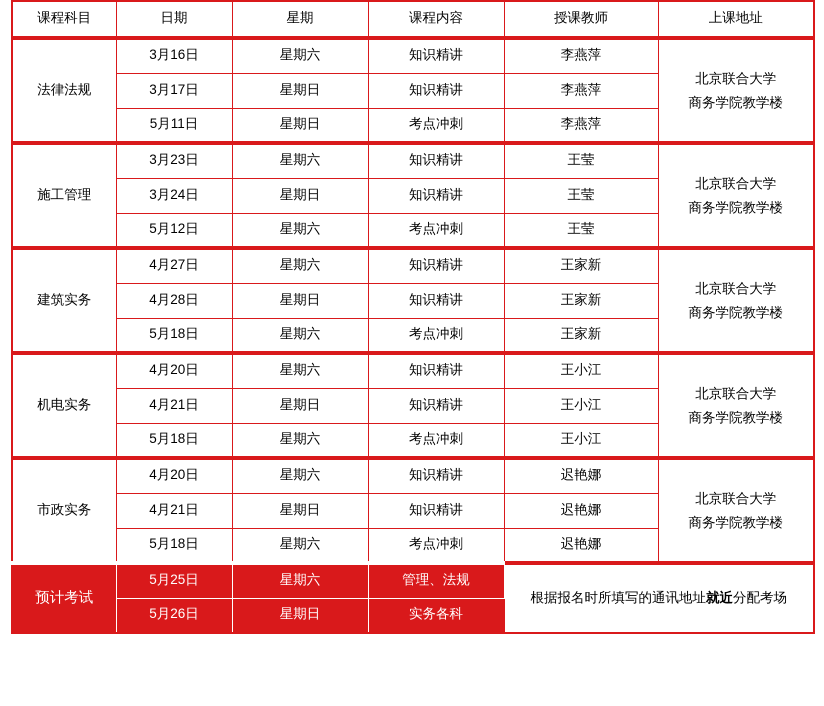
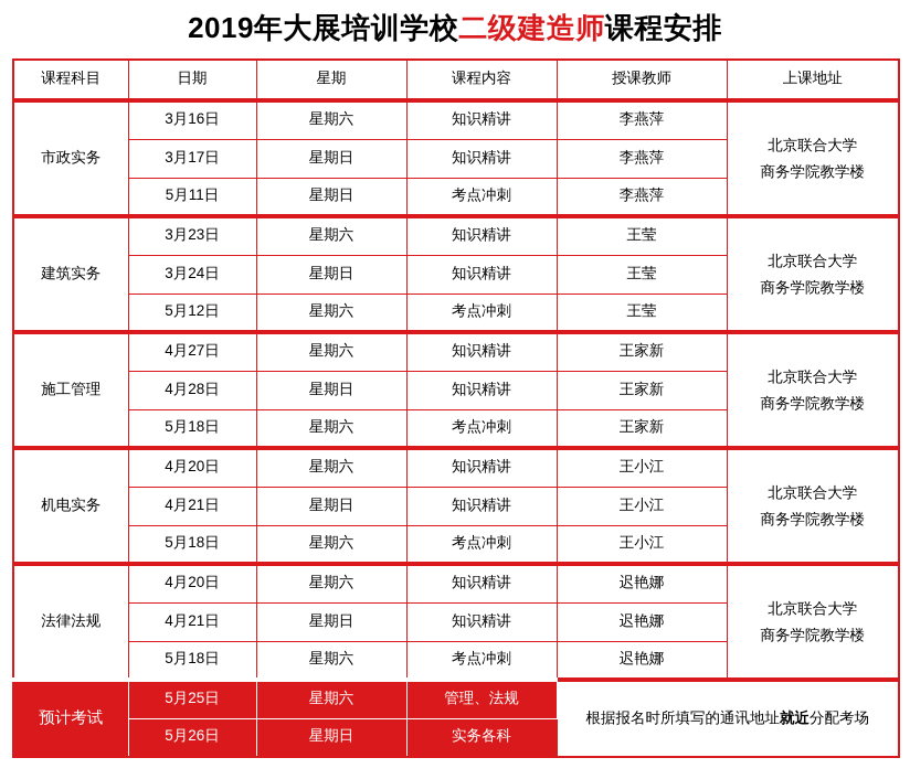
+ 2019年大展培训学校二级建造师课程安排
  课程科目	日期	星期	课程内容	授课教师	上课地址
- 法律法规	3月16日	星期六	知识精讲	李燕萍	北京联合大学 商务学院教学楼
+ 市政实务	3月16日	星期六	知识精讲	李燕萍	北京联合大学 商务学院教学楼
  3月17日	星期日	知识精讲	李燕萍
  5月11日	星期日	考点冲刺	李燕萍
- 施工管理	3月23日	星期六	知识精讲	王莹	北京联合大学 商务学院教学楼
+ 建筑实务	3月23日	星期六	知识精讲	王莹	北京联合大学 商务学院教学楼
  3月24日	星期日	知识精讲	王莹
  5月12日	星期六	考点冲刺	王莹
- 建筑实务	4月27日	星期六	知识精讲	王家新	北京联合大学 商务学院教学楼
+ 施工管理	4月27日	星期六	知识精讲	王家新	北京联合大学 商务学院教学楼
  4月28日	星期日	知识精讲	王家新
  5月18日	星期六	考点冲刺	王家新
  机电实务	4月20日	星期六	知识精讲	王小江	北京联合大学 商务学院教学楼
  4月21日	星期日	知识精讲	王小江
  5月18日	星期六	考点冲刺	王小江
- 市政实务	4月20日	星期六	知识精讲	迟艳娜	北京联合大学 商务学院教学楼
+ 法律法规	4月20日	星期六	知识精讲	迟艳娜	北京联合大学 商务学院教学楼
  4月21日	星期日	知识精讲	迟艳娜
  5月18日	星期六	考点冲刺	迟艳娜
  预计考试	5月25日	星期六	管理、法规	根据报名时所填写的通讯地址就近分配考场
  5月26日	星期日	实务各科
